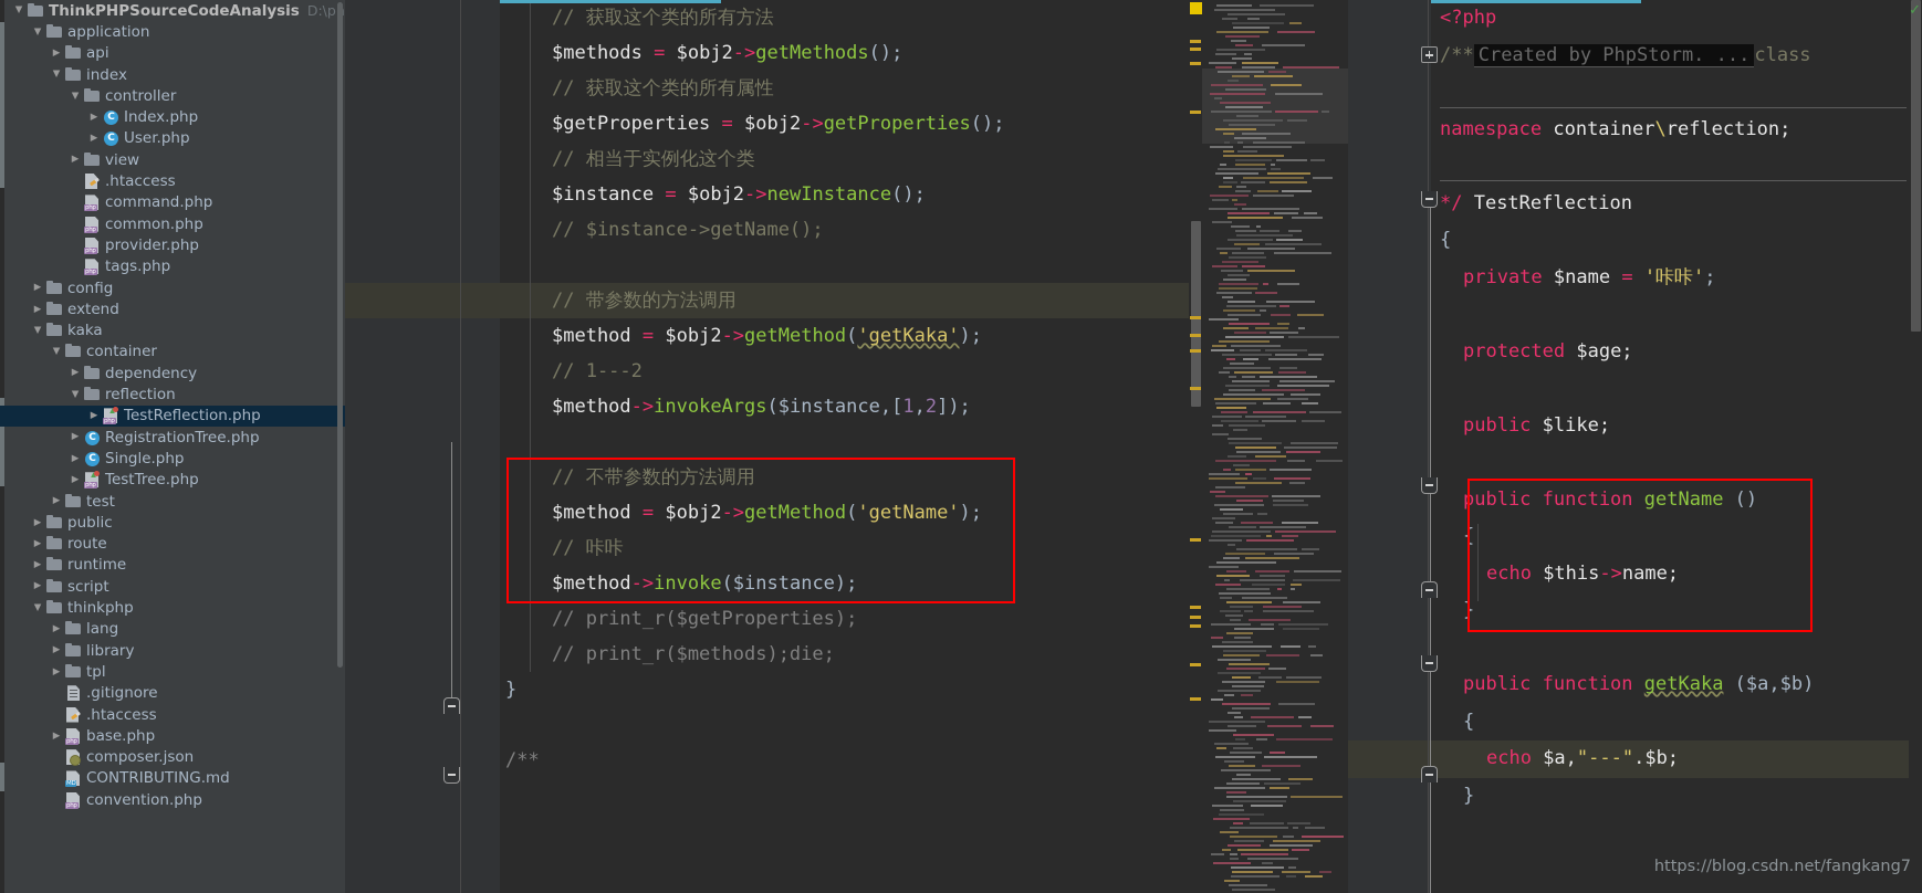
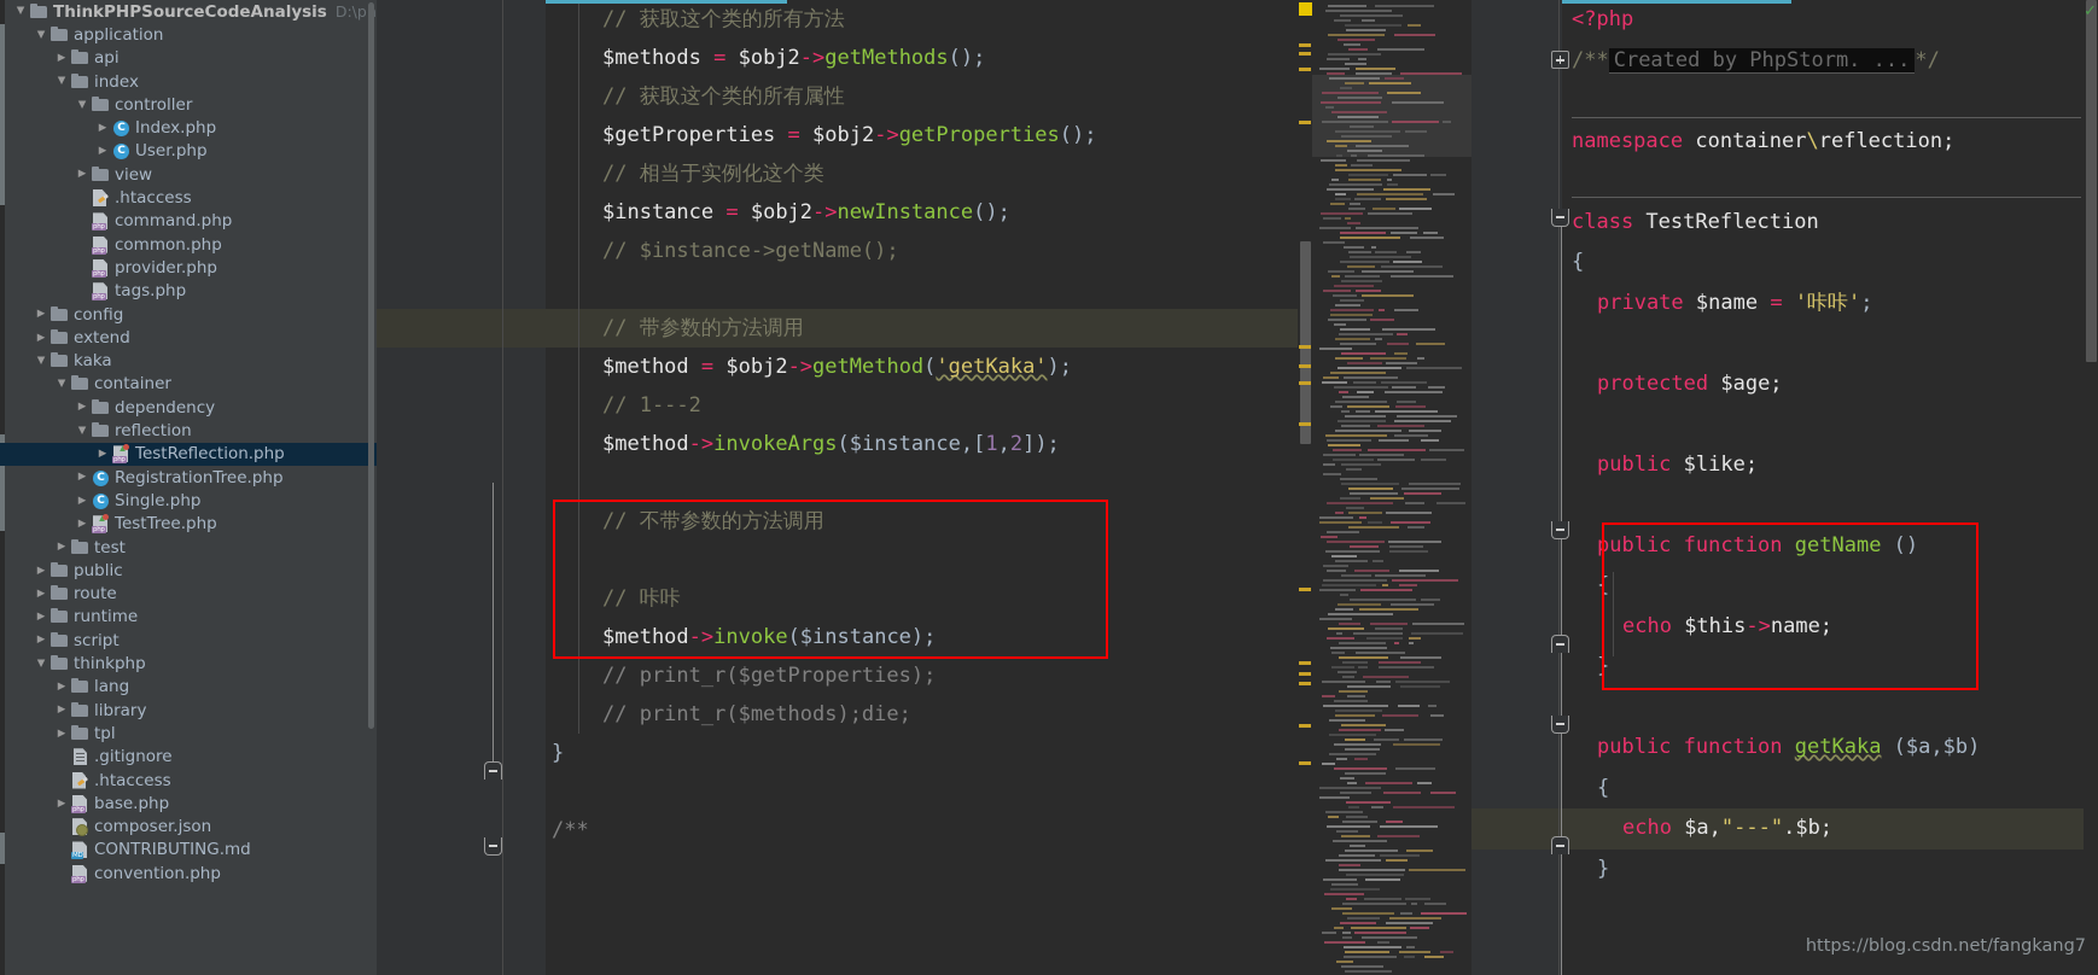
  ▼
  ThinkPHPSourceCodeAnalysis
  ▼
  application
  ▶
  api
  ▼
  index
  ▼
  controller
  ▶
  Index.php
  ▶
  User.php
  ▶
  view
  .htaccess
  command.php
  common.php
  provider.php
  tags.php
  ▶
  config
  ▶
  extend
  ▼
  kaka
  ▼
  container
  ▶
  dependency
  ▼
  reflection
  ▶
  TestReflection.php
  ▶
  RegistrationTree.php
  ▶
  Single.php
  ▶
  TestTree.php
  ▶
  test
  ▶
  public
  ▶
  route
  ▶
  runtime
  ▶
  script
  ▼
  thinkphp
  ▶
  lang
  ▶
  library
  ▶
  tpl
  .gitignore
  .htaccess
  ▶
  base.php
  composer.json
  CONTRIBUTING.md
  convention.php
  // 获取这个类的所有方法
  $methods = $obj2->getMethods();
  // 获取这个类的所有属性
  $getProperties = $obj2->getProperties();
  // 相当于实例化这个类
  $instance = $obj2->newInstance();
  // $instance->getName();
  // 带参数的方法调用
  $method = $obj2->getMethod('getKaka');
  // 1---2
  $method->invokeArgs($instance,[1,2]);
  // 不带参数的方法调用
- $method = $obj2->getMethod('getName');
  // 咔咔
  $method->invoke($instance);
  // print_r($getProperties);
  // print_r($methods);die;
  }
  /**
  <?php
- /** Created by PhpStorm. ... class
+ /** Created by PhpStorm. ... */
  namespace container\reflection;
- */ TestReflection
+ class TestReflection
  {
  private $name = '咔咔';
  protected $age;
  public $like;
  public function getName ()
  {
  echo $this->name;
  }
  public function getKaka ($a,$b)
  {
  echo $a,"---".$b;
  }
  ✓
  https://blog.csdn.net/fangkang7
